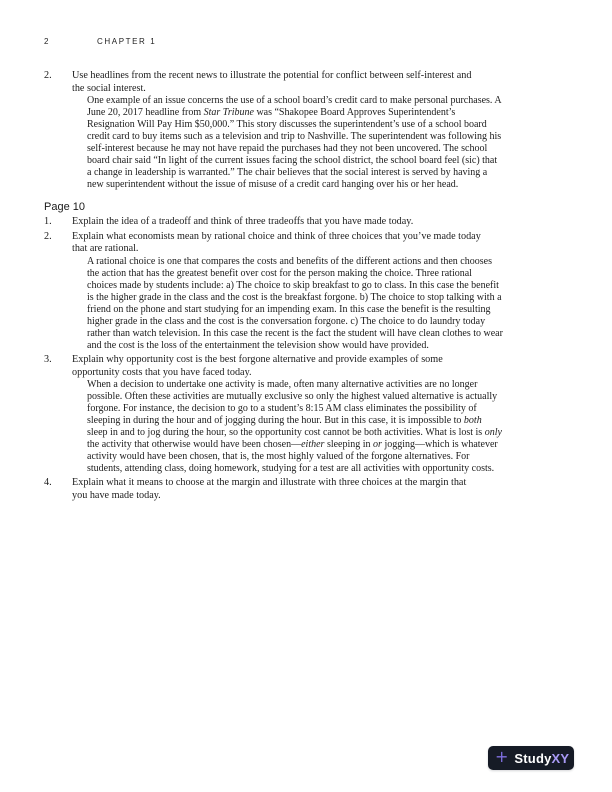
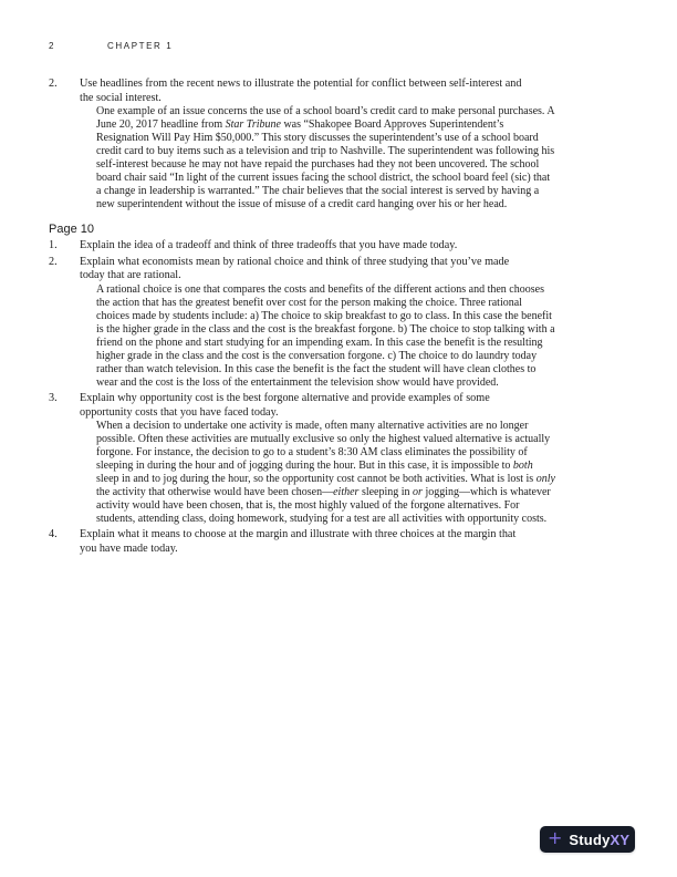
  2
  CHAPTER 1
  2.
  Use headlines from the recent news to illustrate the potential for conflict between self-interest and the social interest.
  One example of an issue concerns the use of a school board’s credit card to make personal purchases. A June 20, 2017 headline from Star Tribune was “Shakopee Board Approves Superintendent’s Resignation Will Pay Him $50,000.” This story discusses the superintendent’s use of a school board credit card to buy items such as a television and trip to Nashville. The superintendent was following his self-interest because he may not have repaid the purchases had they not been uncovered. The school board chair said “In light of the current issues facing the school district, the school board feel (sic) that a change in leadership is warranted.” The chair believes that the social interest is served by having a new superintendent without the issue of misuse of a credit card hanging over his or her head.
  Page 10
  1.
  Explain the idea of a tradeoff and think of three tradeoffs that you have made today.
  2.
- Explain what economists mean by rational choice and think of three choices that you’ve made today that are rational.
+ Explain what economists mean by rational choice and think of three studying that you’ve made today that are rational.
- A rational choice is one that compares the costs and benefits of the different actions and then chooses the action that has the greatest benefit over cost for the person making the choice. Three rational choices made by students include: a) The choice to skip breakfast to go to class. In this case the benefit is the higher grade in the class and the cost is the breakfast forgone. b) The choice to stop talking with a friend on the phone and start studying for an impending exam. In this case the benefit is the resulting higher grade in the class and the cost is the conversation forgone. c) The choice to do laundry today rather than watch television. In this case the recent is the fact the student will have clean clothes to wear and the cost is the loss of the entertainment the television show would have provided.
+ A rational choice is one that compares the costs and benefits of the different actions and then chooses the action that has the greatest benefit over cost for the person making the choice. Three rational choices made by students include: a) The choice to skip breakfast to go to class. In this case the benefit is the higher grade in the class and the cost is the breakfast forgone. b) The choice to stop talking with a friend on the phone and start studying for an impending exam. In this case the benefit is the resulting higher grade in the class and the cost is the conversation forgone. c) The choice to do laundry today rather than watch television. In this case the benefit is the fact the student will have clean clothes to wear and the cost is the loss of the entertainment the television show would have provided.
  3.
  Explain why opportunity cost is the best forgone alternative and provide examples of some opportunity costs that you have faced today.
- When a decision to undertake one activity is made, often many alternative activities are no longer possible. Often these activities are mutually exclusive so only the highest valued alternative is actually forgone. For instance, the decision to go to a student’s 8:15 AM class eliminates the possibility of sleeping in during the hour and of jogging during the hour. But in this case, it is impossible to both sleep in and to jog during the hour, so the opportunity cost cannot be both activities. What is lost is only the activity that otherwise would have been chosen—either sleeping in or jogging—which is whatever activity would have been chosen, that is, the most highly valued of the forgone alternatives. For students, attending class, doing homework, studying for a test are all activities with opportunity costs.
+ When a decision to undertake one activity is made, often many alternative activities are no longer possible. Often these activities are mutually exclusive so only the highest valued alternative is actually forgone. For instance, the decision to go to a student’s 8:30 AM class eliminates the possibility of sleeping in during the hour and of jogging during the hour. But in this case, it is impossible to both sleep in and to jog during the hour, so the opportunity cost cannot be both activities. What is lost is only the activity that otherwise would have been chosen—either sleeping in or jogging—which is whatever activity would have been chosen, that is, the most highly valued of the forgone alternatives. For students, attending class, doing homework, studying for a test are all activities with opportunity costs.
  4.
  Explain what it means to choose at the margin and illustrate with three choices at the margin that you have made today.
  +
  Study
  XY
